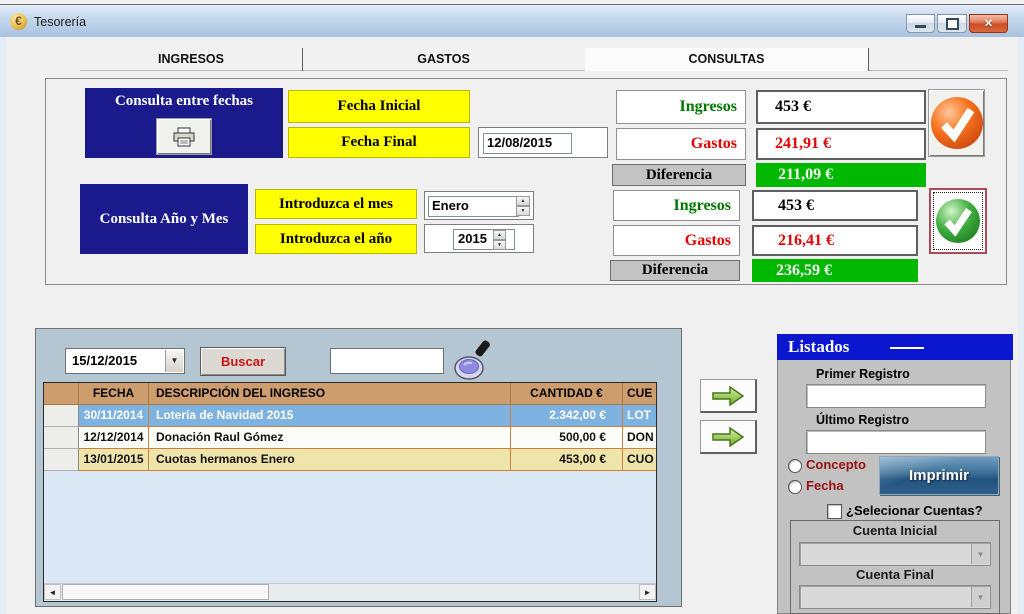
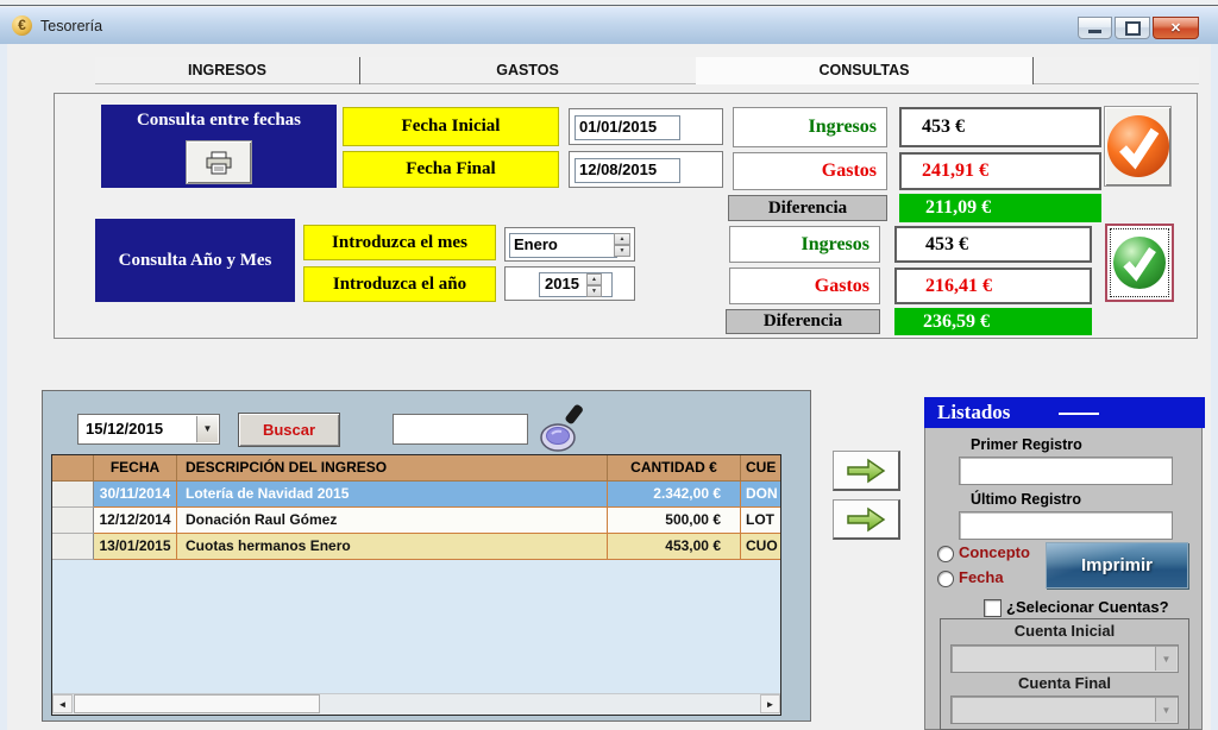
  €
  Tesorería
  ✕
  INGRESOS
  GASTOS
  CONSULTAS
  Consulta entre fechas
  Fecha Inicial
+ 01/01/2015
  Ingresos
  453 €
  Fecha Final
  12/08/2015
  Gastos
  241,91 €
  Diferencia
  211,09 €
  Consulta Año y Mes
  Introduzca el mes
  Enero
  Ingresos
  453 €
  Introduzca el año
  2015
  Gastos
  216,41 €
  Diferencia
  236,59 €
  15/12/2015
  ▼
  Buscar
  FECHA
  DESCRIPCIÓN DEL INGRESO
  CANTIDAD €
  CUE
  30/11/2014
  Lotería de Navidad 2015
  2.342,00 €
- LOT
+ DON
  12/12/2014
  Donación Raul Gómez
  500,00 €
- DON
+ LOT
  13/01/2015
  Cuotas hermanos Enero
  453,00 €
  CUO
  ◄
  ►
  Listados
  Primer Registro
  Último Registro
  Concepto
  Fecha
  Imprimir
  ¿Selecionar Cuentas?
  Cuenta Inicial
  ▼
  Cuenta Final
  ▼
